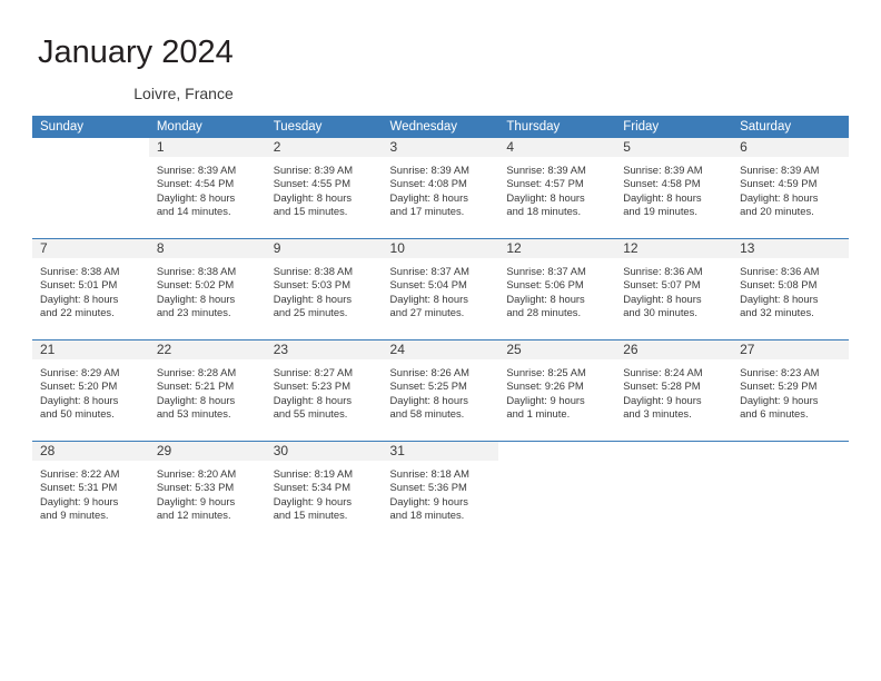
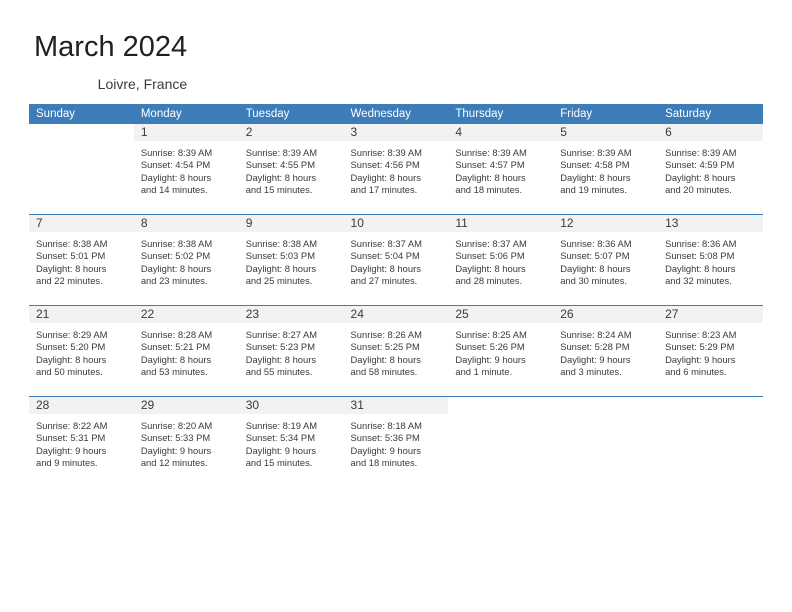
- January 2024
+ March 2024
  Loivre, France
  Sunday	Monday	Tuesday	Wednesday	Thursday	Friday	Saturday
- 	1Sunrise: 8:39 AMSunset: 4:54 PMDaylight: 8 hoursand 14 minutes.	2Sunrise: 8:39 AMSunset: 4:55 PMDaylight: 8 hoursand 15 minutes.	3Sunrise: 8:39 AMSunset: 4:08 PMDaylight: 8 hoursand 17 minutes.	4Sunrise: 8:39 AMSunset: 4:57 PMDaylight: 8 hoursand 18 minutes.	5Sunrise: 8:39 AMSunset: 4:58 PMDaylight: 8 hoursand 19 minutes.	6Sunrise: 8:39 AMSunset: 4:59 PMDaylight: 8 hoursand 20 minutes.
+ 	1Sunrise: 8:39 AMSunset: 4:54 PMDaylight: 8 hoursand 14 minutes.	2Sunrise: 8:39 AMSunset: 4:55 PMDaylight: 8 hoursand 15 minutes.	3Sunrise: 8:39 AMSunset: 4:56 PMDaylight: 8 hoursand 17 minutes.	4Sunrise: 8:39 AMSunset: 4:57 PMDaylight: 8 hoursand 18 minutes.	5Sunrise: 8:39 AMSunset: 4:58 PMDaylight: 8 hoursand 19 minutes.	6Sunrise: 8:39 AMSunset: 4:59 PMDaylight: 8 hoursand 20 minutes.
- 7Sunrise: 8:38 AMSunset: 5:01 PMDaylight: 8 hoursand 22 minutes.	8Sunrise: 8:38 AMSunset: 5:02 PMDaylight: 8 hoursand 23 minutes.	9Sunrise: 8:38 AMSunset: 5:03 PMDaylight: 8 hoursand 25 minutes.	10Sunrise: 8:37 AMSunset: 5:04 PMDaylight: 8 hoursand 27 minutes.	12Sunrise: 8:37 AMSunset: 5:06 PMDaylight: 8 hoursand 28 minutes.	12Sunrise: 8:36 AMSunset: 5:07 PMDaylight: 8 hoursand 30 minutes.	13Sunrise: 8:36 AMSunset: 5:08 PMDaylight: 8 hoursand 32 minutes.
+ 7Sunrise: 8:38 AMSunset: 5:01 PMDaylight: 8 hoursand 22 minutes.	8Sunrise: 8:38 AMSunset: 5:02 PMDaylight: 8 hoursand 23 minutes.	9Sunrise: 8:38 AMSunset: 5:03 PMDaylight: 8 hoursand 25 minutes.	10Sunrise: 8:37 AMSunset: 5:04 PMDaylight: 8 hoursand 27 minutes.	11Sunrise: 8:37 AMSunset: 5:06 PMDaylight: 8 hoursand 28 minutes.	12Sunrise: 8:36 AMSunset: 5:07 PMDaylight: 8 hoursand 30 minutes.	13Sunrise: 8:36 AMSunset: 5:08 PMDaylight: 8 hoursand 32 minutes.
- 21Sunrise: 8:29 AMSunset: 5:20 PMDaylight: 8 hoursand 50 minutes.	22Sunrise: 8:28 AMSunset: 5:21 PMDaylight: 8 hoursand 53 minutes.	23Sunrise: 8:27 AMSunset: 5:23 PMDaylight: 8 hoursand 55 minutes.	24Sunrise: 8:26 AMSunset: 5:25 PMDaylight: 8 hoursand 58 minutes.	25Sunrise: 8:25 AMSunset: 9:26 PMDaylight: 9 hoursand 1 minute.	26Sunrise: 8:24 AMSunset: 5:28 PMDaylight: 9 hoursand 3 minutes.	27Sunrise: 8:23 AMSunset: 5:29 PMDaylight: 9 hoursand 6 minutes.
+ 21Sunrise: 8:29 AMSunset: 5:20 PMDaylight: 8 hoursand 50 minutes.	22Sunrise: 8:28 AMSunset: 5:21 PMDaylight: 8 hoursand 53 minutes.	23Sunrise: 8:27 AMSunset: 5:23 PMDaylight: 8 hoursand 55 minutes.	24Sunrise: 8:26 AMSunset: 5:25 PMDaylight: 8 hoursand 58 minutes.	25Sunrise: 8:25 AMSunset: 5:26 PMDaylight: 9 hoursand 1 minute.	26Sunrise: 8:24 AMSunset: 5:28 PMDaylight: 9 hoursand 3 minutes.	27Sunrise: 8:23 AMSunset: 5:29 PMDaylight: 9 hoursand 6 minutes.
  28Sunrise: 8:22 AMSunset: 5:31 PMDaylight: 9 hoursand 9 minutes.	29Sunrise: 8:20 AMSunset: 5:33 PMDaylight: 9 hoursand 12 minutes.	30Sunrise: 8:19 AMSunset: 5:34 PMDaylight: 9 hoursand 15 minutes.	31Sunrise: 8:18 AMSunset: 5:36 PMDaylight: 9 hoursand 18 minutes.
